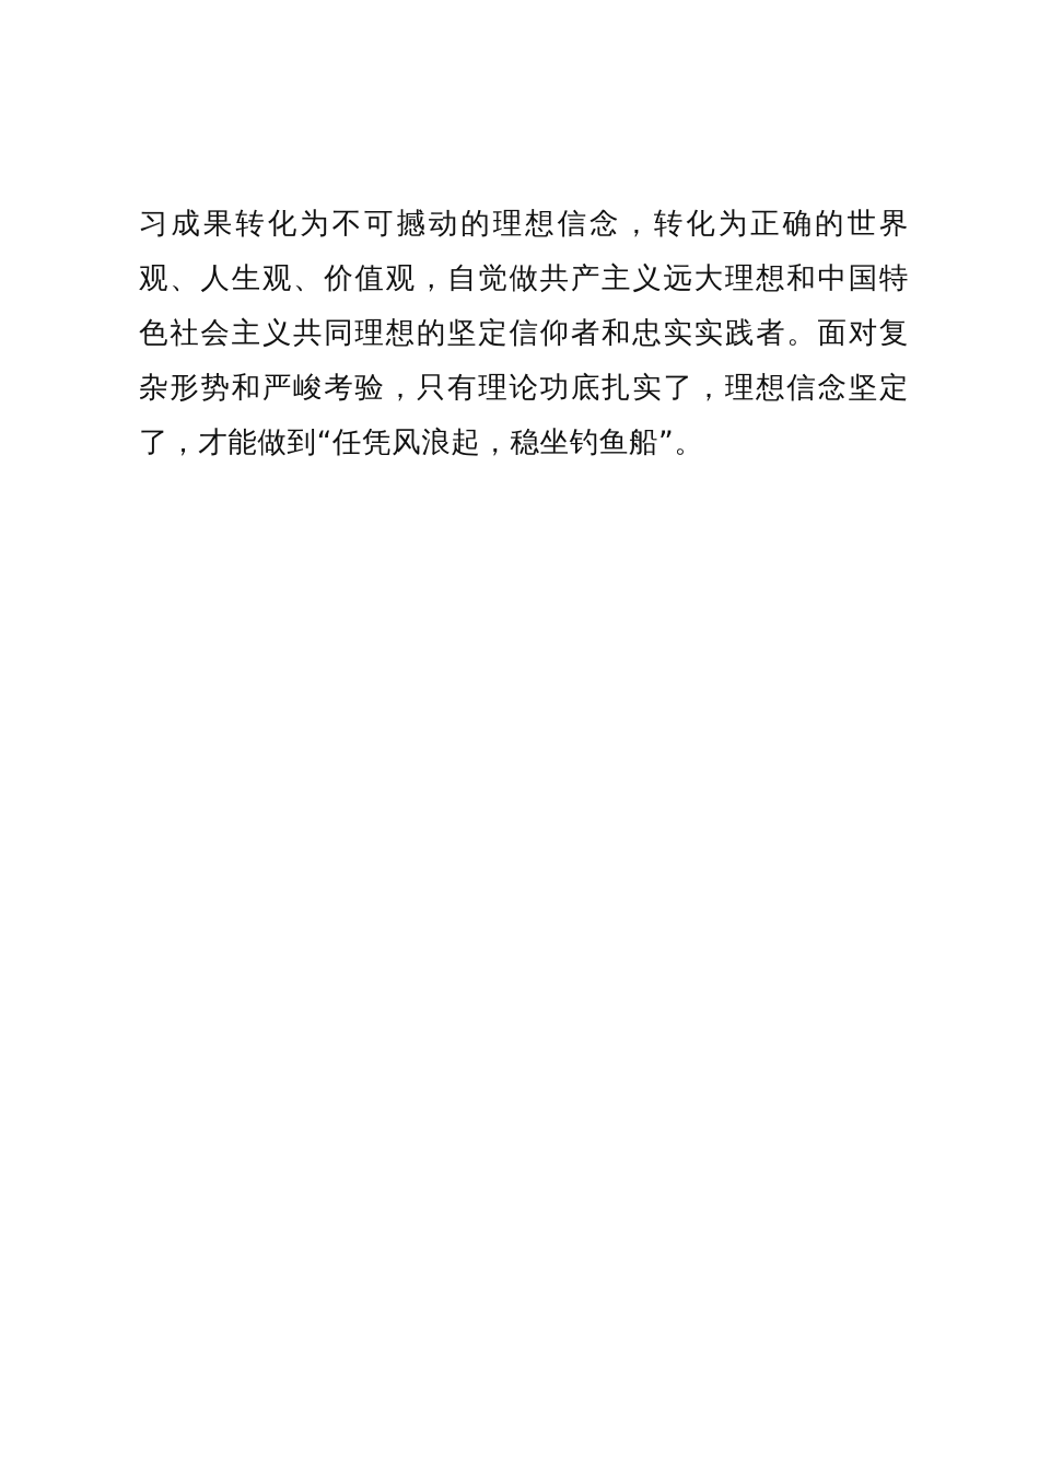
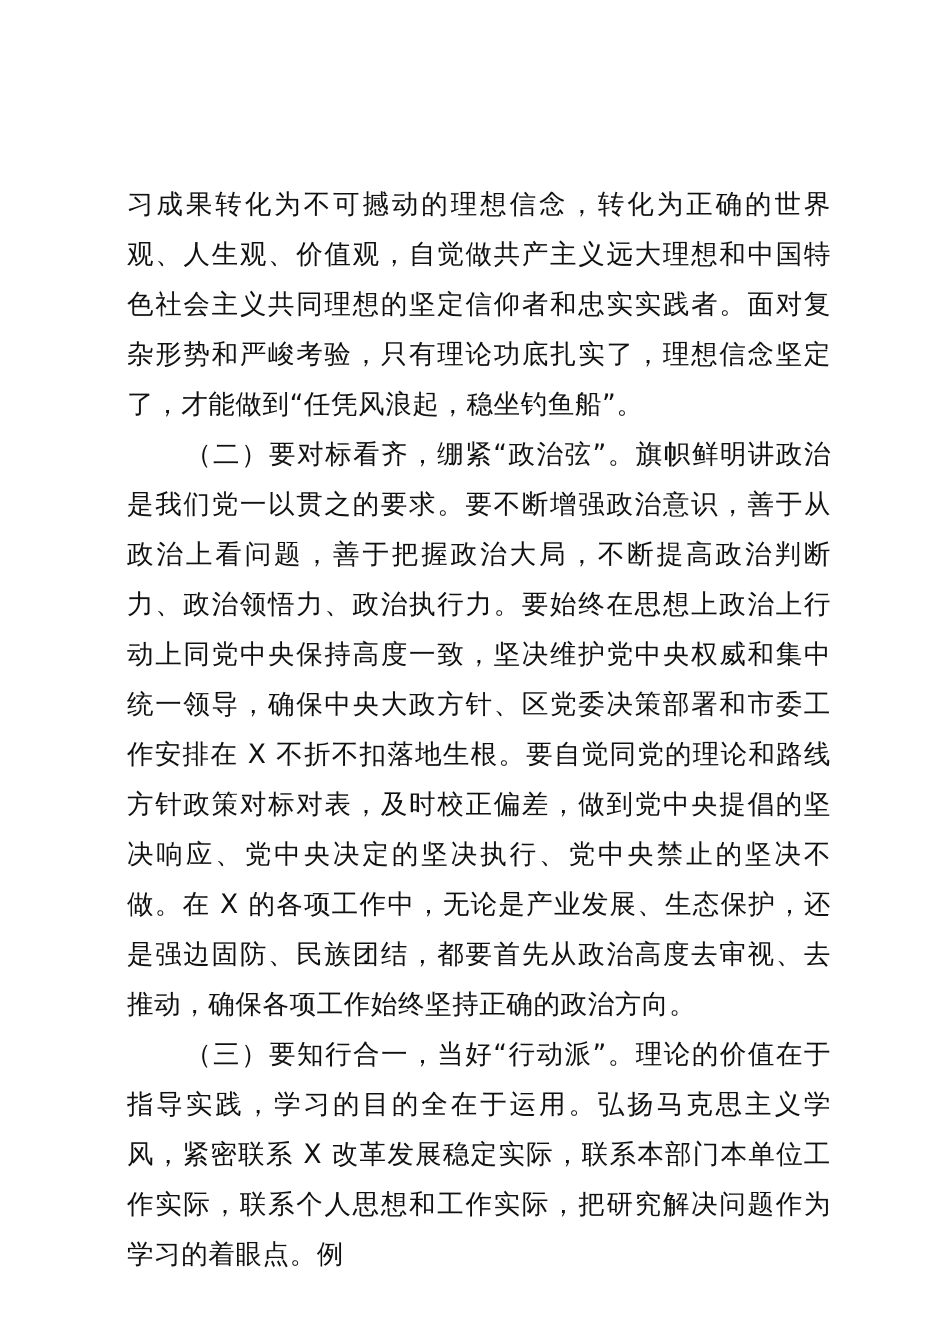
  习成果转化为不可撼动的理想信念，转化为正确的世界观、人生观、价值观，自觉做共产主义远大理想和中国特色社会主义共同理想的坚定信仰者和忠实实践者。面对复杂形势和严峻考验，只有理论功底扎实了，理想信念坚定了，才能做到“任凭风浪起，稳坐钓鱼船”。
+ （二）要对标看齐，绷紧“政治弦”。旗帜鲜明讲政治是我们党一以贯之的要求。要不断增强政治意识，善于从政治上看问题，善于把握政治大局，不断提高政治判断力、政治领悟力、政治执行力。要始终在思想上政治上行动上同党中央保持高度一致，坚决维护党中央权威和集中统一领导，确保中央大政方针、区党委决策部署和市委工作安排在 X 不折不扣落地生根。要自觉同党的理论和路线方针政策对标对表，及时校正偏差，做到党中央提倡的坚决响应、党中央决定的坚决执行、党中央禁止的坚决不做。在 X 的各项工作中，无论是产业发展、生态保护，还是强边固防、民族团结，都要首先从政治高度去审视、去推动，确保各项工作始终坚持正确的政治方向。
+ （三）要知行合一，当好“行动派”。理论的价值在于指导实践，学习的目的全在于运用。弘扬马克思主义学风，紧密联系 X 改革发展稳定实际，联系本部门本单位工作实际，联系个人思想和工作实际，把研究解决问题作为学习的着眼点。例
